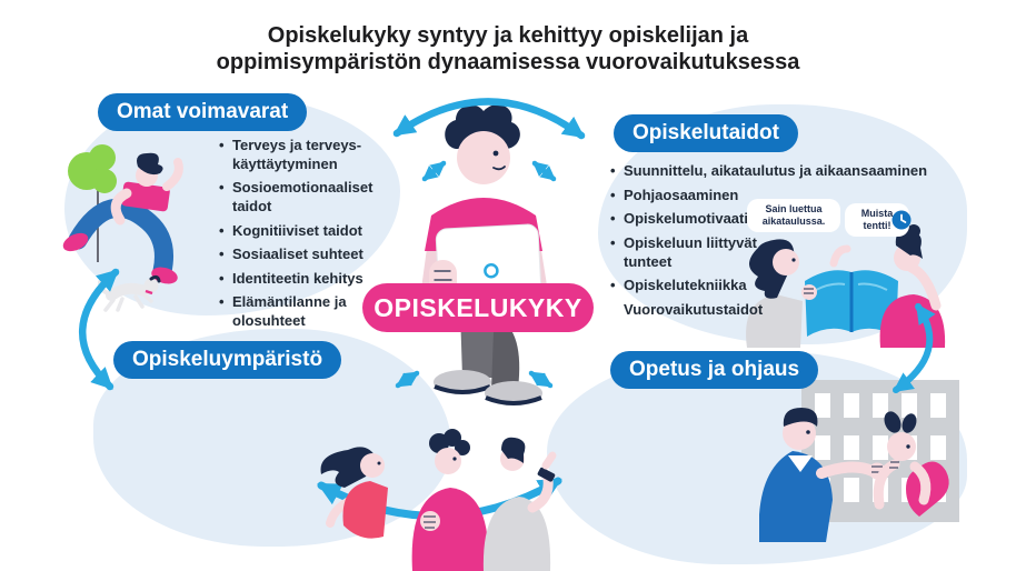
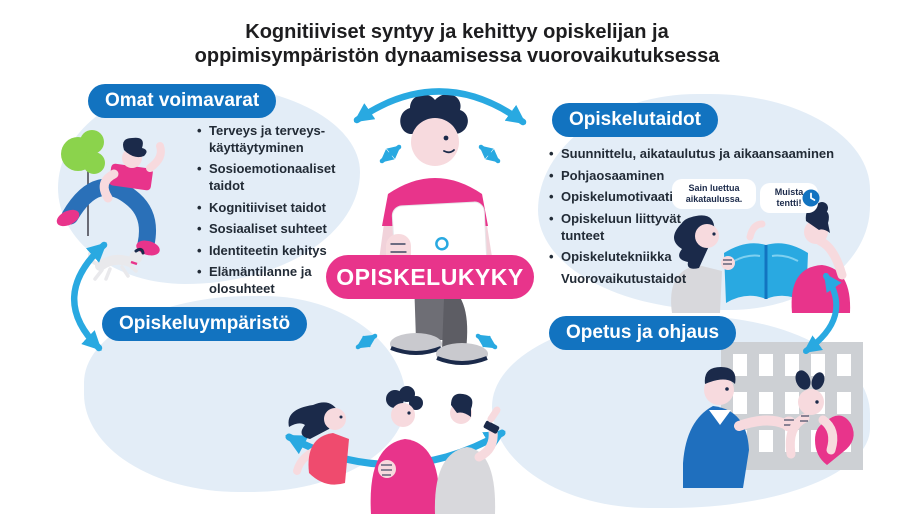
- Opiskelukyky syntyy ja kehittyy opiskelijan ja
+ Kognitiiviset syntyy ja kehittyy opiskelijan ja
  oppimisympäristön dynaamisessa vuorovaikutuksessa
  Omat voimavarat
  Opiskelutaidot
  Opiskeluympäristö
  Opetus ja ohjaus
  Terveys ja terveys-käyttäytyminen
  Sosioemotionaaliset taidot
  Kognitiiviset taidot
  Sosiaaliset suhteet
  Identiteetin kehitys
  Elämäntilanne ja olosuhteet
  Suunnittelu, aikataulutus ja aikaansaaminen
  Pohjaosaaminen
  Opiskelumotivaat
  Opiskeluun liittyvät tunteet
  Opiskelutekniikka
  Vuorovaikutustaidot
  OPISKELUKYKY
  Sain luettua aikataulussa.
  Muista tentti!
